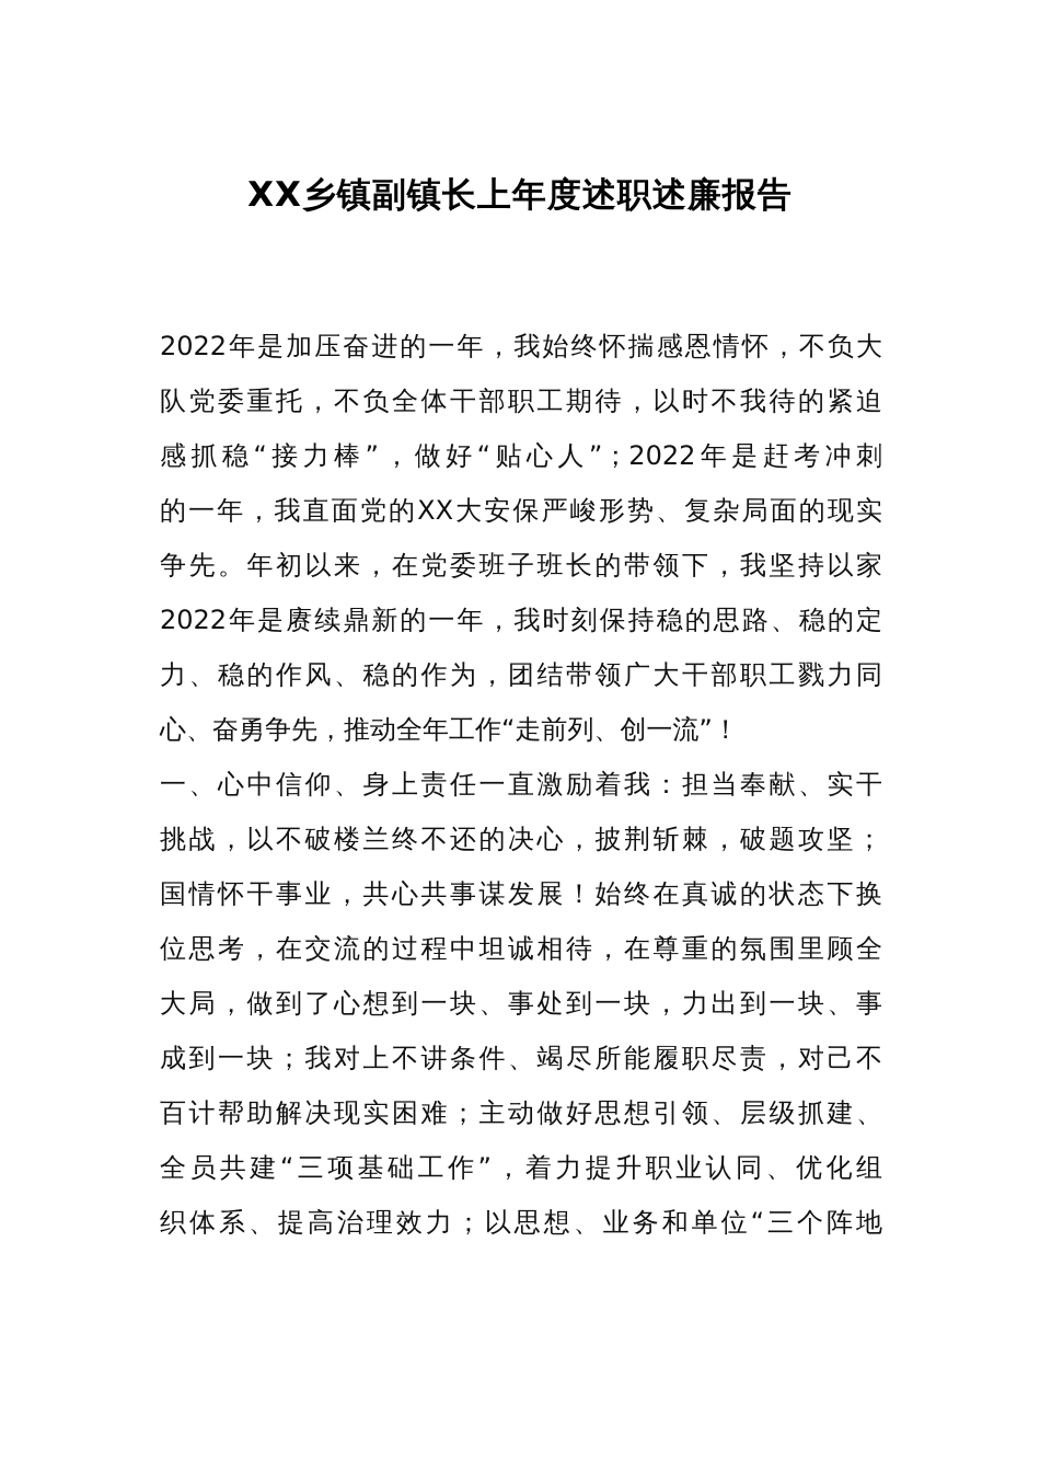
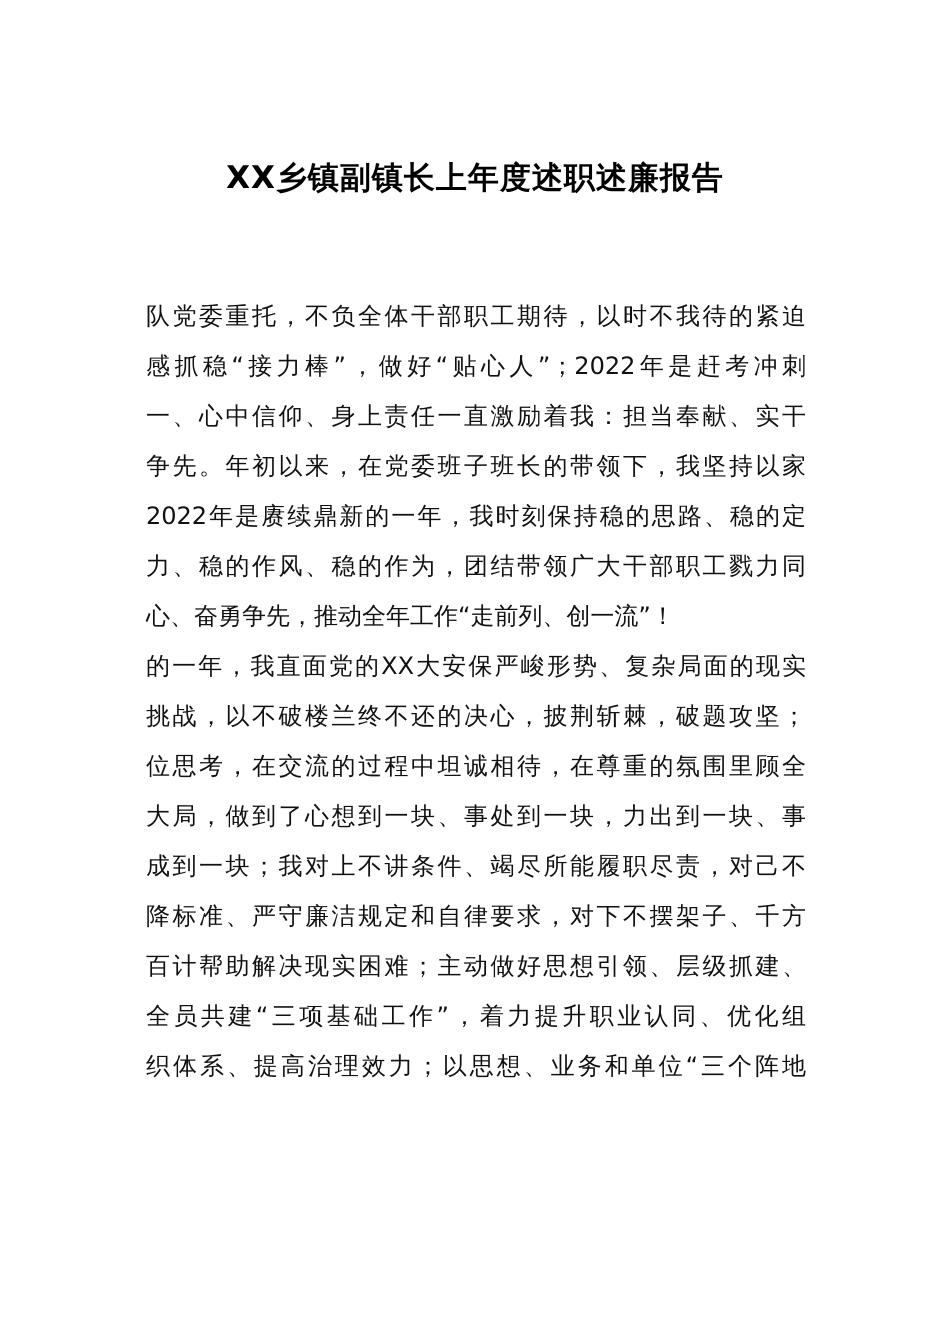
  XX乡镇副镇长上年度述职述廉报告
- 2022年是加压奋进的一年，我始终怀揣感恩情怀，不负大
  队党委重托，不负全体干部职工期待，以时不我待的紧迫
  感抓稳“接力棒”，做好“贴心人”；2022年是赶考冲刺
- 的一年，我直面党的XX大安保严峻形势、复杂局面的现实
+ 一、心中信仰、身上责任一直激励着我：担当奉献、实干
  争先。年初以来，在党委班子班长的带领下，我坚持以家
  2022年是赓续鼎新的一年，我时刻保持稳的思路、稳的定
  力、稳的作风、稳的作为，团结带领广大干部职工戮力同
  心、奋勇争先，推动全年工作“走前列、创一流”！
- 一、心中信仰、身上责任一直激励着我：担当奉献、实干
+ 的一年，我直面党的XX大安保严峻形势、复杂局面的现实
  挑战，以不破楼兰终不还的决心，披荆斩棘，破题攻坚；
- 国情怀干事业，共心共事谋发展！始终在真诚的状态下换
  位思考，在交流的过程中坦诚相待，在尊重的氛围里顾全
  大局，做到了心想到一块、事处到一块，力出到一块、事
  成到一块；我对上不讲条件、竭尽所能履职尽责，对己不
+ 降标准、严守廉洁规定和自律要求，对下不摆架子、千方
  百计帮助解决现实困难；主动做好思想引领、层级抓建、
  全员共建“三项基础工作”，着力提升职业认同、优化组
  织体系、提高治理效力；以思想、业务和单位“三个阵地
